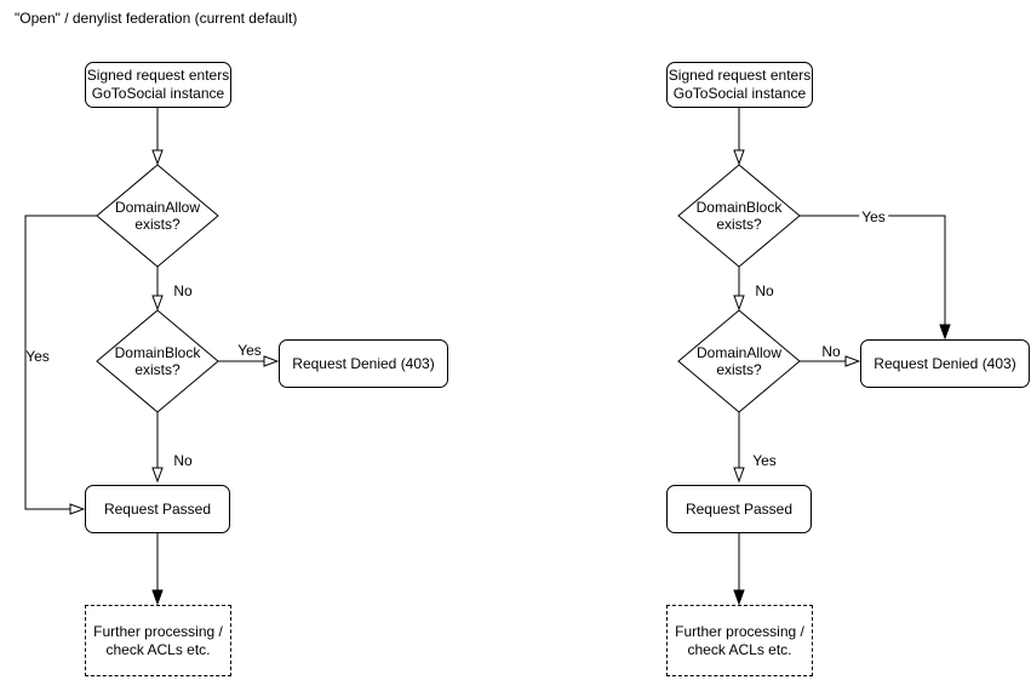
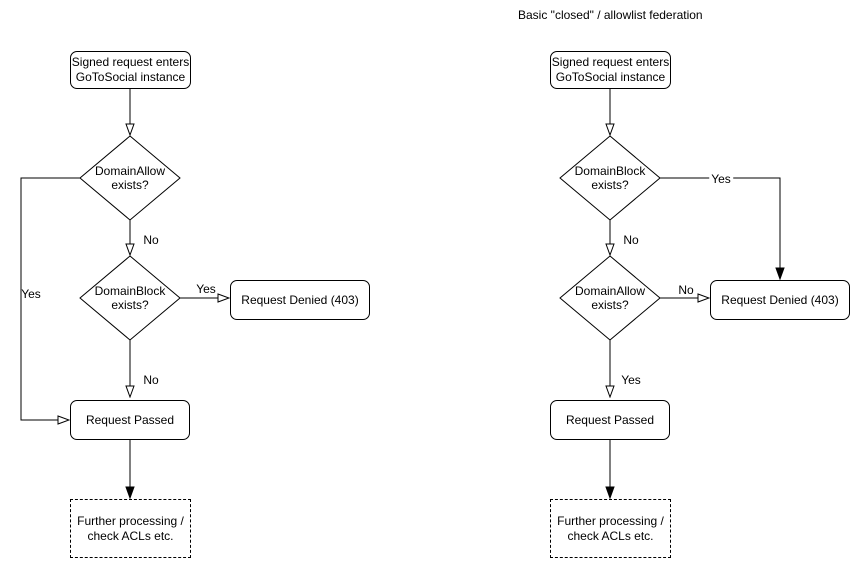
- "Open" / denylist federation (current default)
  Signed request enters
  GoToSocial instance
  DomainAllow
  exists?
  DomainBlock
  exists?
  Request Denied (403)
  Request Passed
  Further processing /
  check ACLs etc.
  No
  Yes
  Yes
  No
+ Basic "closed" / allowlist federation
  Signed request enters
  GoToSocial instance
  DomainBlock
  exists?
  DomainAllow
  exists?
  Request Denied (403)
  Request Passed
  Further processing /
  check ACLs etc.
  No
  Yes
  No
  Yes
